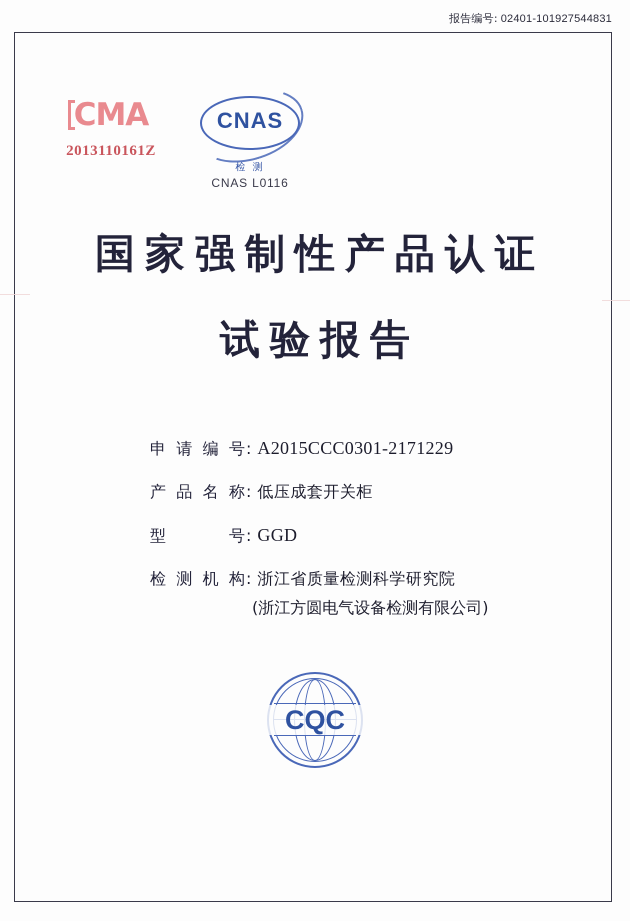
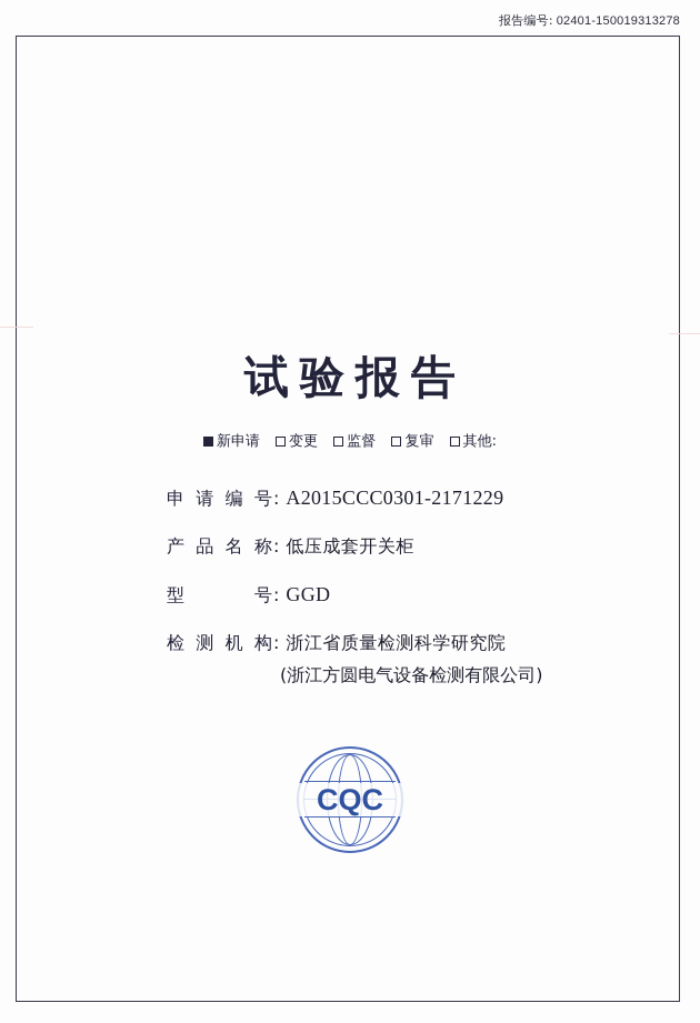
- 报告编号: 02401-101927544831
+ 报告编号: 02401-150019313278
- CMA
- 2013110161Z
- CNAS
- 检 测
- CNAS L0116
- 国家强制性产品认证
  试验报告
+ 新申请 变更 监督 复审 其他:
  申请编号
  :
  A2015CCC0301-2171229
  产品名称
  :
  低压成套开关柜
  型号
  :
  GGD
  检测机构
  :
  浙江省质量检测科学研究院
  (浙江方圆电气设备检测有限公司)
  CQC
